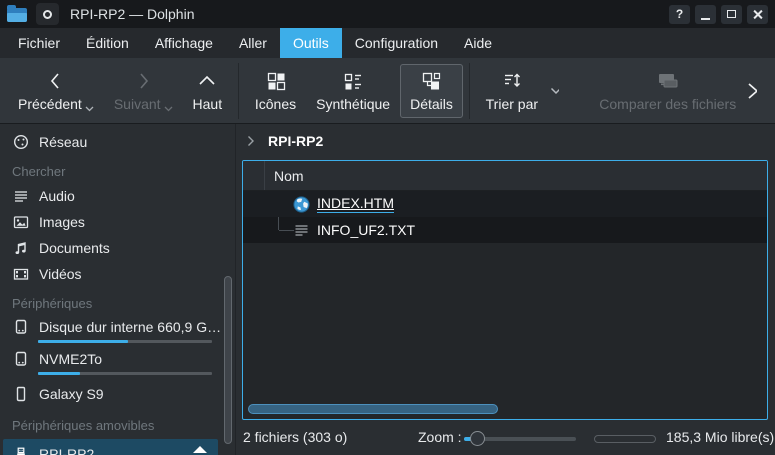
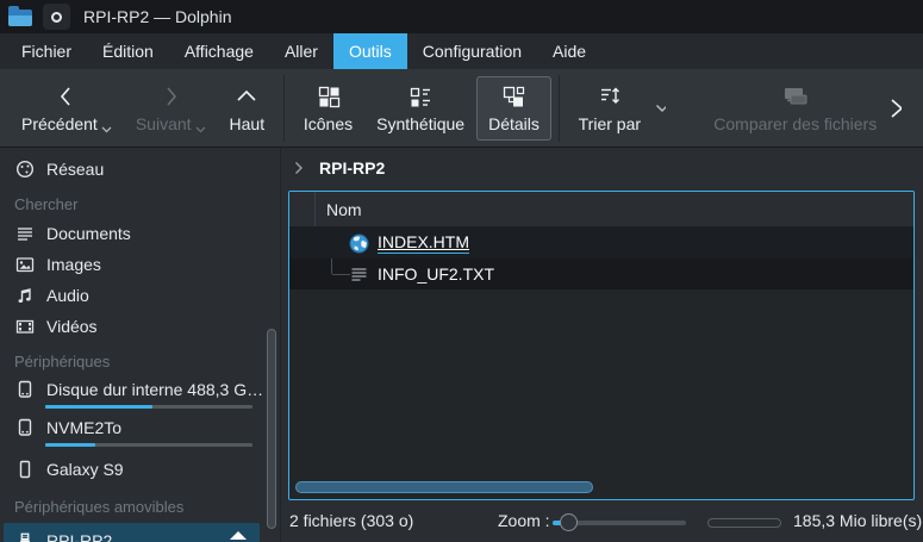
  RPI-RP2 — Dolphin
- ?
  Fichier
  Édition
  Affichage
  Aller
  Outils
  Configuration
  Aide
  Précédent
  Suivant
  Haut
  Icônes
  Synthétique
  Détails
  Trier par
  Comparer des fichiers
  Réseau
  Chercher
- Audio
+ Documents
  Images
- Documents
+ Audio
  Vidéos
  Périphériques
- Disque dur interne 660,9 G…
+ Disque dur interne 488,3 G…
  NVME2To
  Galaxy S9
  Périphériques amovibles
  RPI-RP2
  RPI-RP2
  Nom
  INDEX.HTM
  INFO_UF2.TXT
  2 fichiers (303 o)
  Zoom :
  185,3 Mio libre(s)
